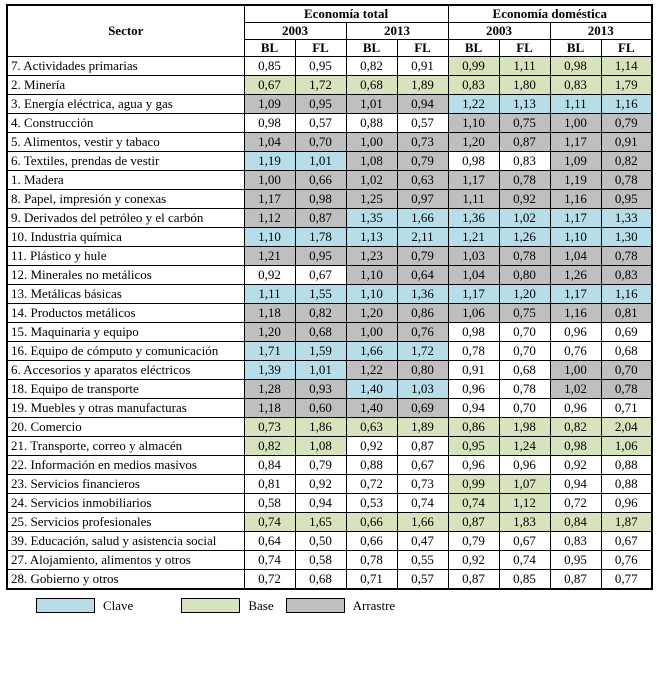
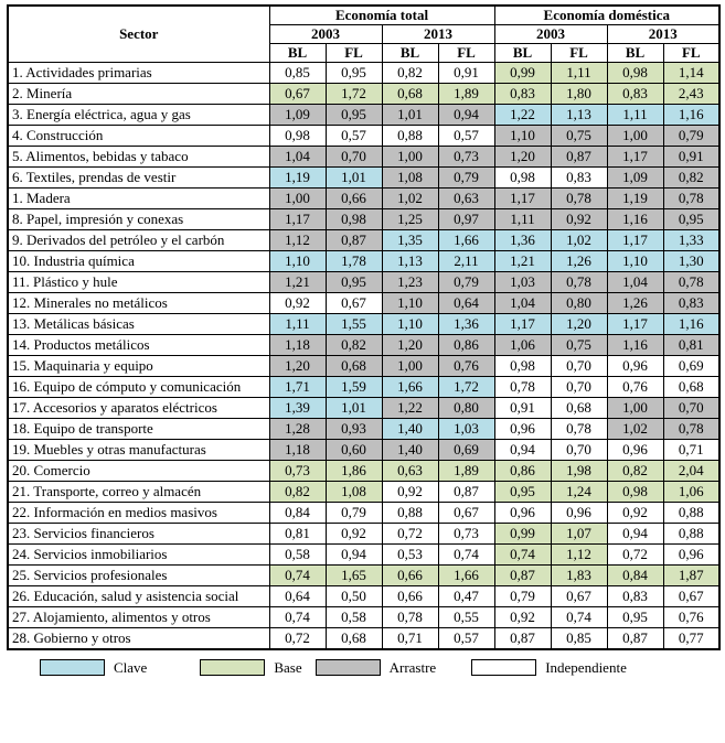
  Sector	Economía total	Economía doméstica
  2003	2013	2003	2013
  BL	FL	BL	FL	BL	FL	BL	FL
- 7. Actividades primarias	0,85	0,95	0,82	0,91	0,99	1,11	0,98	1,14
+ 1. Actividades primarias	0,85	0,95	0,82	0,91	0,99	1,11	0,98	1,14
- 2. Minería	0,67	1,72	0,68	1,89	0,83	1,80	0,83	1,79
+ 2. Minería	0,67	1,72	0,68	1,89	0,83	1,80	0,83	2,43
  3. Energía eléctrica, agua y gas	1,09	0,95	1,01	0,94	1,22	1,13	1,11	1,16
  4. Construcción	0,98	0,57	0,88	0,57	1,10	0,75	1,00	0,79
- 5. Alimentos, vestir y tabaco	1,04	0,70	1,00	0,73	1,20	0,87	1,17	0,91
+ 5. Alimentos, bebidas y tabaco	1,04	0,70	1,00	0,73	1,20	0,87	1,17	0,91
  6. Textiles, prendas de vestir	1,19	1,01	1,08	0,79	0,98	0,83	1,09	0,82
  1. Madera	1,00	0,66	1,02	0,63	1,17	0,78	1,19	0,78
  8. Papel, impresión y conexas	1,17	0,98	1,25	0,97	1,11	0,92	1,16	0,95
  9. Derivados del petróleo y el carbón	1,12	0,87	1,35	1,66	1,36	1,02	1,17	1,33
  10. Industria química	1,10	1,78	1,13	2,11	1,21	1,26	1,10	1,30
  11. Plástico y hule	1,21	0,95	1,23	0,79	1,03	0,78	1,04	0,78
  12. Minerales no metálicos	0,92	0,67	1,10	0,64	1,04	0,80	1,26	0,83
  13. Metálicas básicas	1,11	1,55	1,10	1,36	1,17	1,20	1,17	1,16
  14. Productos metálicos	1,18	0,82	1,20	0,86	1,06	0,75	1,16	0,81
  15. Maquinaria y equipo	1,20	0,68	1,00	0,76	0,98	0,70	0,96	0,69
  16. Equipo de cómputo y comunicación	1,71	1,59	1,66	1,72	0,78	0,70	0,76	0,68
- 6. Accesorios y aparatos eléctricos	1,39	1,01	1,22	0,80	0,91	0,68	1,00	0,70
+ 17. Accesorios y aparatos eléctricos	1,39	1,01	1,22	0,80	0,91	0,68	1,00	0,70
  18. Equipo de transporte	1,28	0,93	1,40	1,03	0,96	0,78	1,02	0,78
  19. Muebles y otras manufacturas	1,18	0,60	1,40	0,69	0,94	0,70	0,96	0,71
  20. Comercio	0,73	1,86	0,63	1,89	0,86	1,98	0,82	2,04
  21. Transporte, correo y almacén	0,82	1,08	0,92	0,87	0,95	1,24	0,98	1,06
  22. Información en medios masivos	0,84	0,79	0,88	0,67	0,96	0,96	0,92	0,88
  23. Servicios financieros	0,81	0,92	0,72	0,73	0,99	1,07	0,94	0,88
  24. Servicios inmobiliarios	0,58	0,94	0,53	0,74	0,74	1,12	0,72	0,96
  25. Servicios profesionales	0,74	1,65	0,66	1,66	0,87	1,83	0,84	1,87
- 39. Educación, salud y asistencia social	0,64	0,50	0,66	0,47	0,79	0,67	0,83	0,67
+ 26. Educación, salud y asistencia social	0,64	0,50	0,66	0,47	0,79	0,67	0,83	0,67
  27. Alojamiento, alimentos y otros	0,74	0,58	0,78	0,55	0,92	0,74	0,95	0,76
  28. Gobierno y otros	0,72	0,68	0,71	0,57	0,87	0,85	0,87	0,77
  Clave
  Base
  Arrastre
+ Independiente
